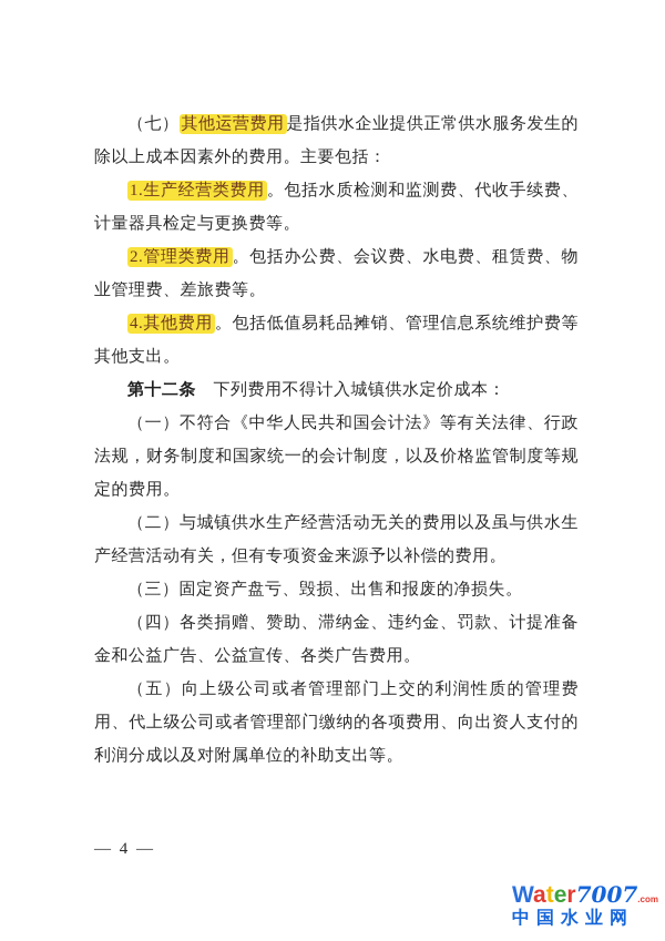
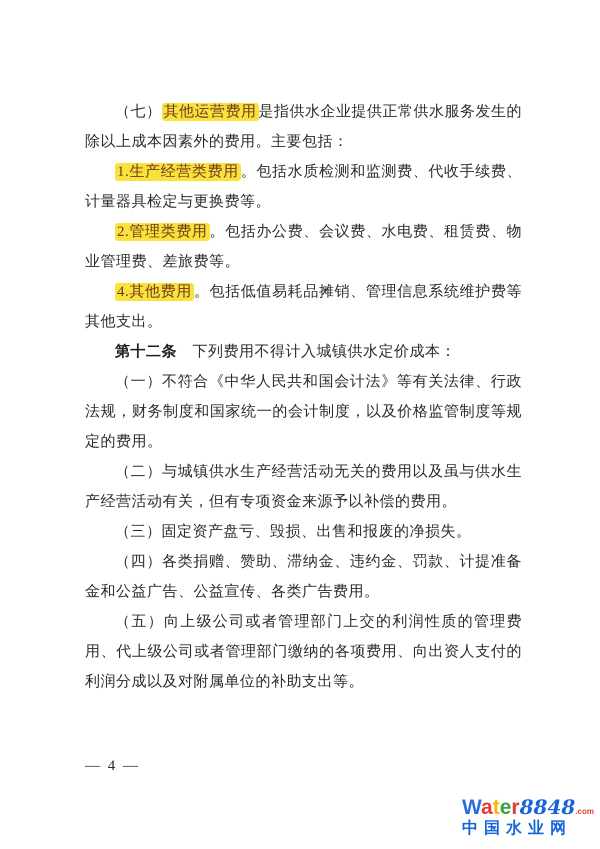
  （七） 其他运营费用 是指供水企业提供正常供水服务发生的除以上成本因素外的费用。主要包括：
  1.生产经营类费用 。包括水质检测和监测费、代收手续费、计量器具检定与更换费等。
  2.管理类费用 。包括办公费、会议费、水电费、租赁费、物业管理费、差旅费等。
  4.其他费用 。包括低值易耗品摊销、管理信息系统维护费等其他支出。
  第十二条 下列费用不得计入城镇供水定价成本：
  （一）不符合《中华人民共和国会计法》等有关法律、行政法规，财务制度和国家统一的会计制度，以及价格监管制度等规定的费用。
  （二）与城镇供水生产经营活动无关的费用以及虽与供水生产经营活动有关，但有专项资金来源予以补偿的费用。
  （三）固定资产盘亏、毁损、出售和报废的净损失。
  （四）各类捐赠、赞助、滞纳金、违约金、罚款、计提准备金和公益广告、公益宣传、各类广告费用。
  （五）向上级公司或者管理部门上交的利润性质的管理费用、代上级公司或者管理部门缴纳的各项费用、向出资人支付的利润分成以及对附属单位的补助支出等。
  — 4 —
- Water7007.com
+ Water8848.com
  中国水业网
